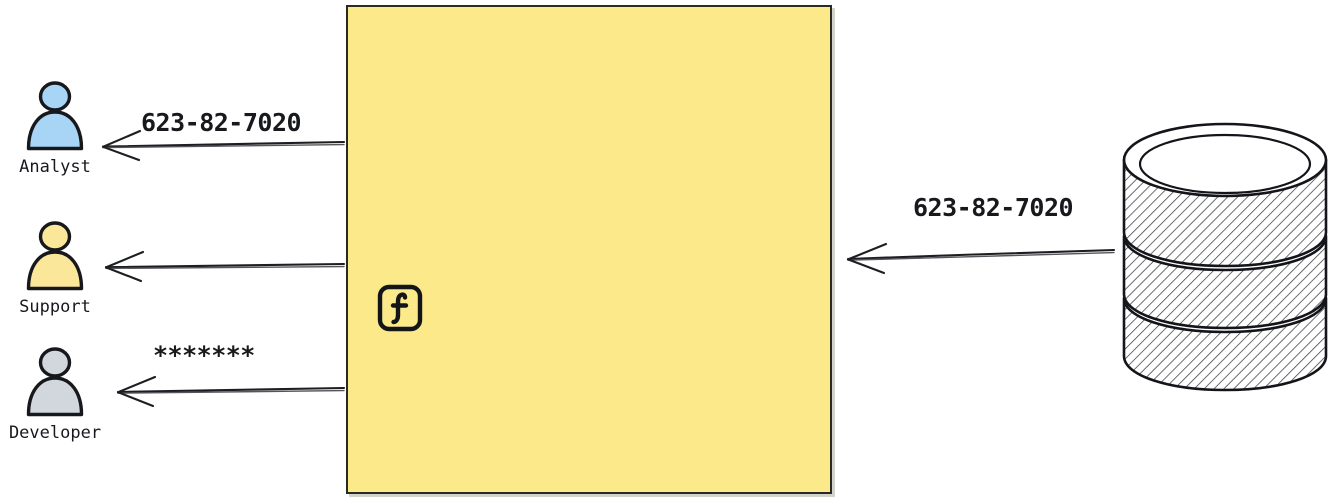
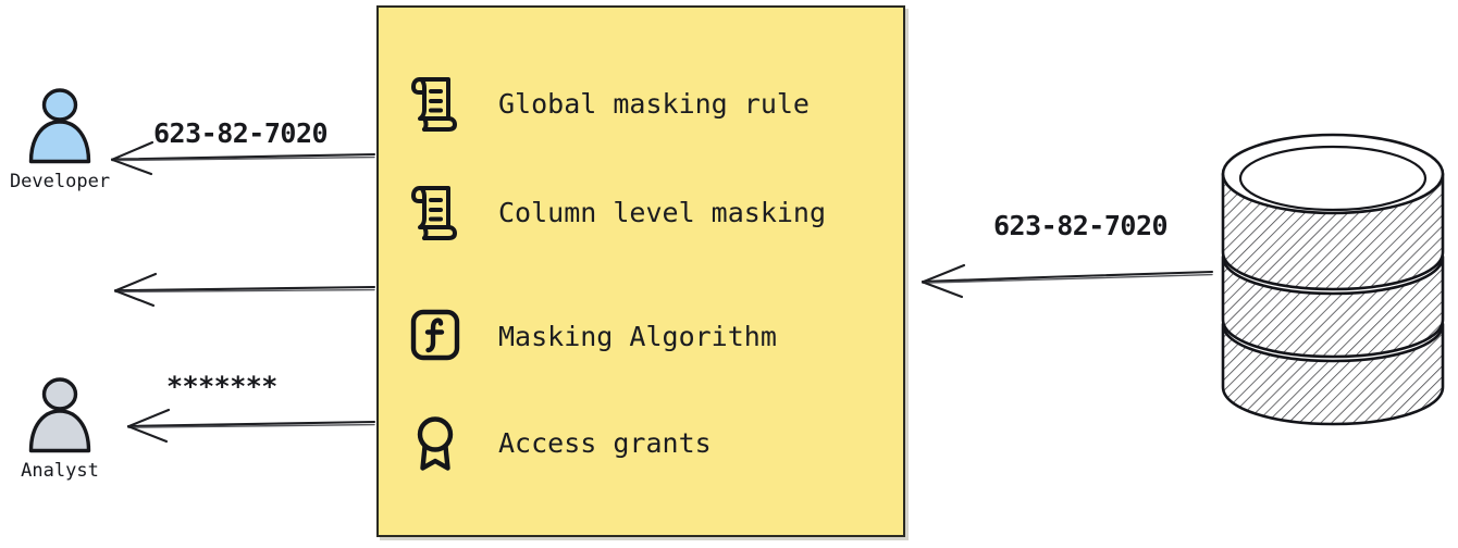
- Analyst
+ Developer
- Support
- Developer
+ Analyst
  623-82-7020
  *******
  623-82-7020
+ Global masking rule
+ Column level masking
+ Masking Algorithm
+ Access grants
